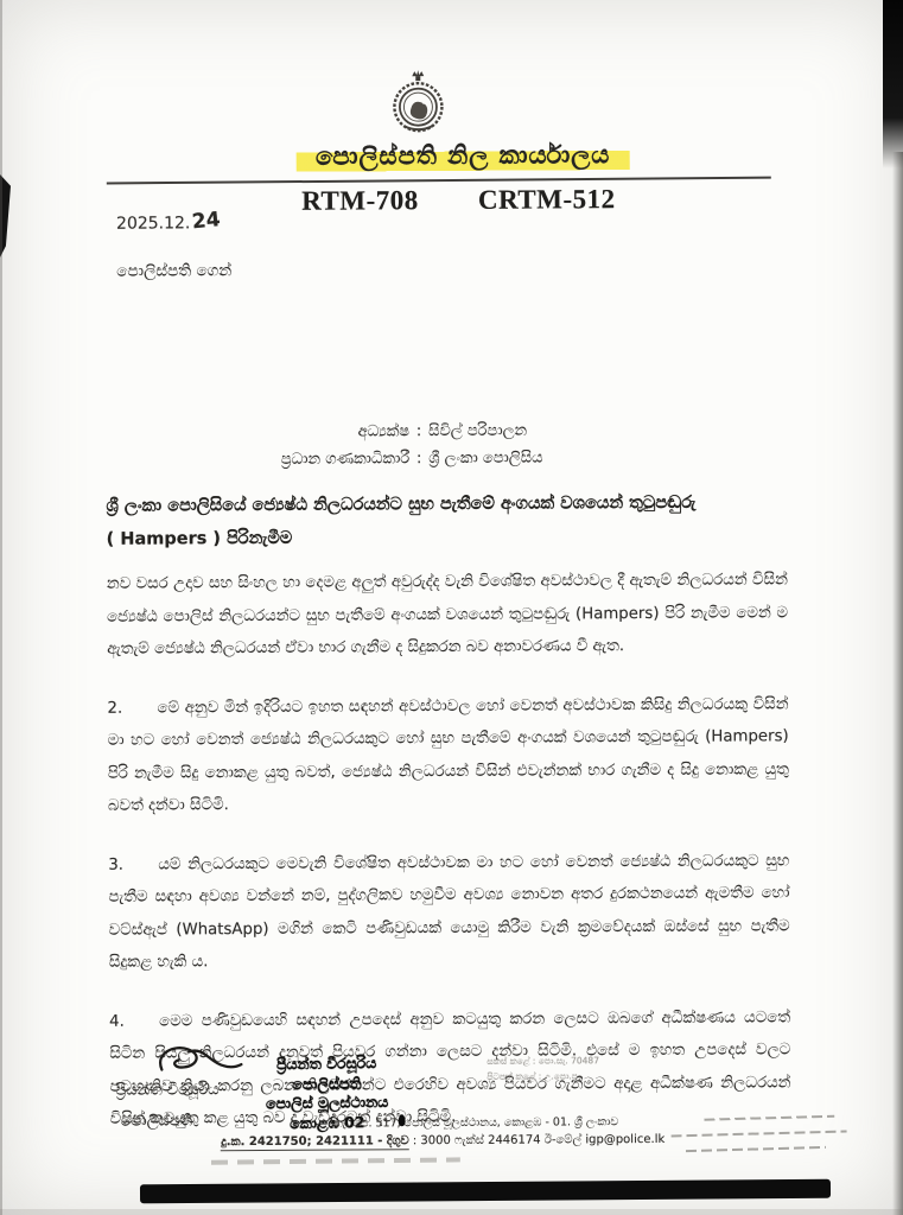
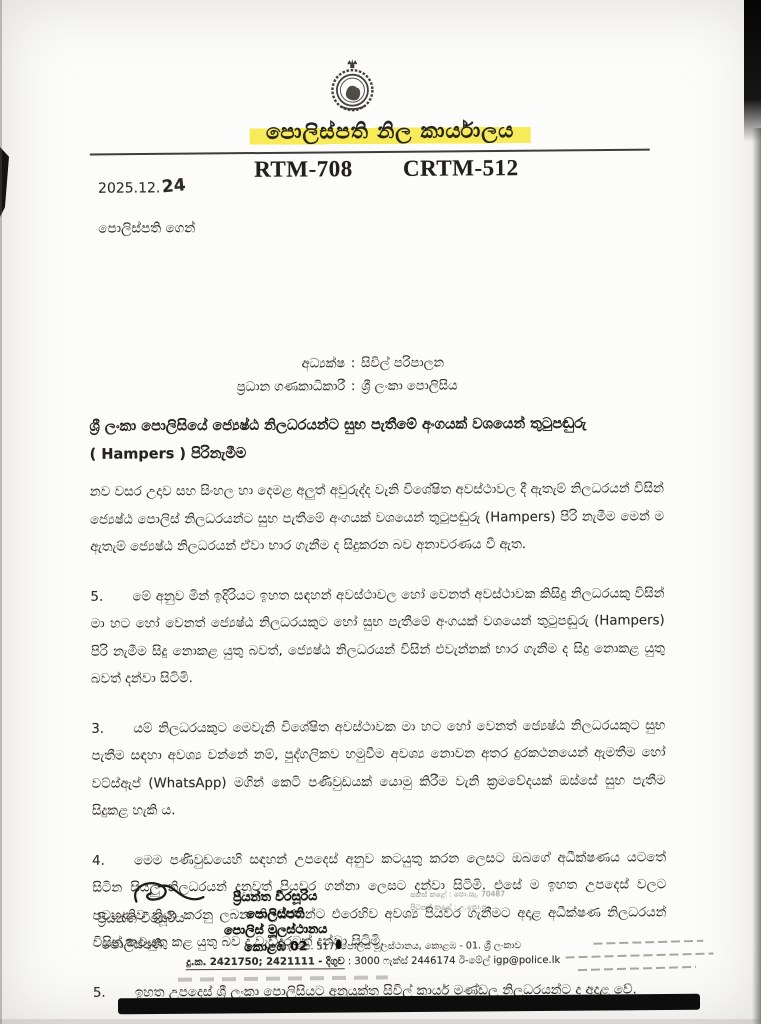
  පොලිස්පති නිල කාර්යාලය
  RTM-708 CRTM-512
  පොලිස්පති ගෙන්
  අධ්‍යක්ෂ : සිවිල් පරිපාලන
  ප්‍රධාන ගණකාධිකාරී : ශ්‍රී ලංකා පොලිසිය
  ශ්‍රී ලංකා පොලිසියේ ජ්‍යෙෂ්ඨ නිලධරයන්ට සුභ පැතීමේ අංගයක් වශයෙන් තුටුපඬුරු
  ( Hampers ) පිරිනැමීම
  නව වසර උදාව සහ සිංහල හා දෙමළ අලුත් අවුරුද්ද වැනි විශේෂිත අවස්ථාවල දී ඇතැම් නිලධරයන් විසින් ජ්‍යෙෂ්ඨ පොලිස් නිලධරයන්ට සුභ පැතීමේ අංගයක් වශයෙන් තුටුපඬුරු (Hampers) පිරි නැමීම මෙන් ම ඇතැම් ජ්‍යෙෂ්ඨ නිලධරයන් ඒවා භාර ගැනීම ද සිදුකරන බව අනාවරණය වී ඇත.
- 2. මේ අනුව මින් ඉදිරියට ඉහත සඳහන් අවස්ථාවල හෝ වෙනත් අවස්ථාවක කිසිදු නිලධරයකු විසින් මා හට හෝ වෙනත් ජ්‍යෙෂ්ඨ නිලධරයකුට හෝ සුභ පැතීමේ අංගයක් වශයෙන් තුටුපඬුරු (Hampers) පිරි නැමීම සිදු නොකළ යුතු බවත්, ජ්‍යෙෂ්ඨ නිලධරයන් විසින් එවැන්නක් භාර ගැනීම ද සිදු නොකළ යුතු බවත් දන්වා සිටිමි.
+ 5. මේ අනුව මින් ඉදිරියට ඉහත සඳහන් අවස්ථාවල හෝ වෙනත් අවස්ථාවක කිසිදු නිලධරයකු විසින් මා හට හෝ වෙනත් ජ්‍යෙෂ්ඨ නිලධරයකුට හෝ සුභ පැතීමේ අංගයක් වශයෙන් තුටුපඬුරු (Hampers) පිරි නැමීම සිදු නොකළ යුතු බවත්, ජ්‍යෙෂ්ඨ නිලධරයන් විසින් එවැන්නක් භාර ගැනීම ද සිදු නොකළ යුතු බවත් දන්වා සිටිමි.
  3. යම් නිලධරයකුට මෙවැනි විශේෂිත අවස්ථාවක මා හට හෝ වෙනත් ජ්‍යෙෂ්ඨ නිලධරයකුට සුභ පැතීම සඳහා අවශ්‍ය වන්නේ නම්, පුද්ගලිකව හමුවීම අවශ්‍ය නොවන අතර දුරකථනයෙන් ඇමතීම හෝ වට්ස්ඇප් (WhatsApp) මගින් කෙටි පණිවුඩයක් යොමු කිරීම වැනි ක්‍රමවේදයක් ඔස්සේ සුභ පැතීම සිදුකළ හැකි ය.
  4. මෙම පණිවුඩයෙහි සඳහන් උපදෙස් අනුව කටයුතු කරන ලෙසට ඔබගේ අධීක්ෂණය යටතේ සිටින සියලුලධරයන් දැනුවත් පියවර ගන්නා ලෙසට දන්වා සිටිමි. එසේ ම ඉහත උපදෙස් වලට පටහැනිව ක්‍රියා කරනු ලබන නිලධරයන්ට එරෙහිව අවශ්‍ය පියවර ගැනීමට අදාළ අධීක්ෂණ නිලධරයන් විසින් කටයුතු කළ යුතු බව ද වැඩිදුරටත් දන් සිටිමි.
+ 5. ඉහත උපදෙස් ශ්‍රී ලංකා පොලිසියට අනුයුක්ත සිවිල් කාර්ය මණ්ඩල නිලධරයන්ට ද අදාළ වේ.
  ප්‍රියන්ත වීරසූරිය
  පොලිස්පති
  ප්‍රියන්ත වීරසූරිය
  පොලිස්පති
  පොලිස් මූලස්ථානය
  කොළඹ 02
  සකස් කළේ : පො.සැ. 70487
  පිටපත් කළේ : උ.පො.ප.
  තැ. පෙ. 517, පොලිස් මූලස්ථානය, කොළඹ - 01. ශ්‍රී ලංකාව
  දු.ක. 2421750; 2421111 - දිගුව : 3000 ෆැක්ස් 2446174 ඊ-මේල් igp@police.lk
